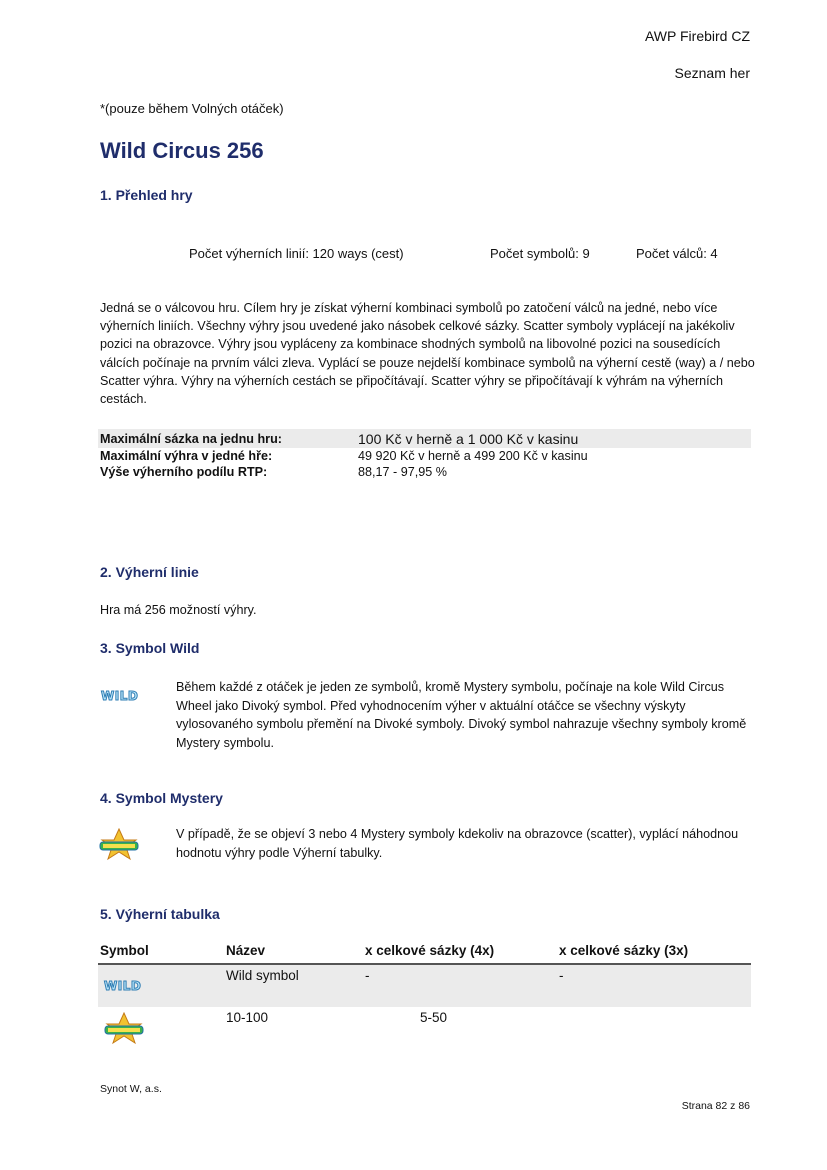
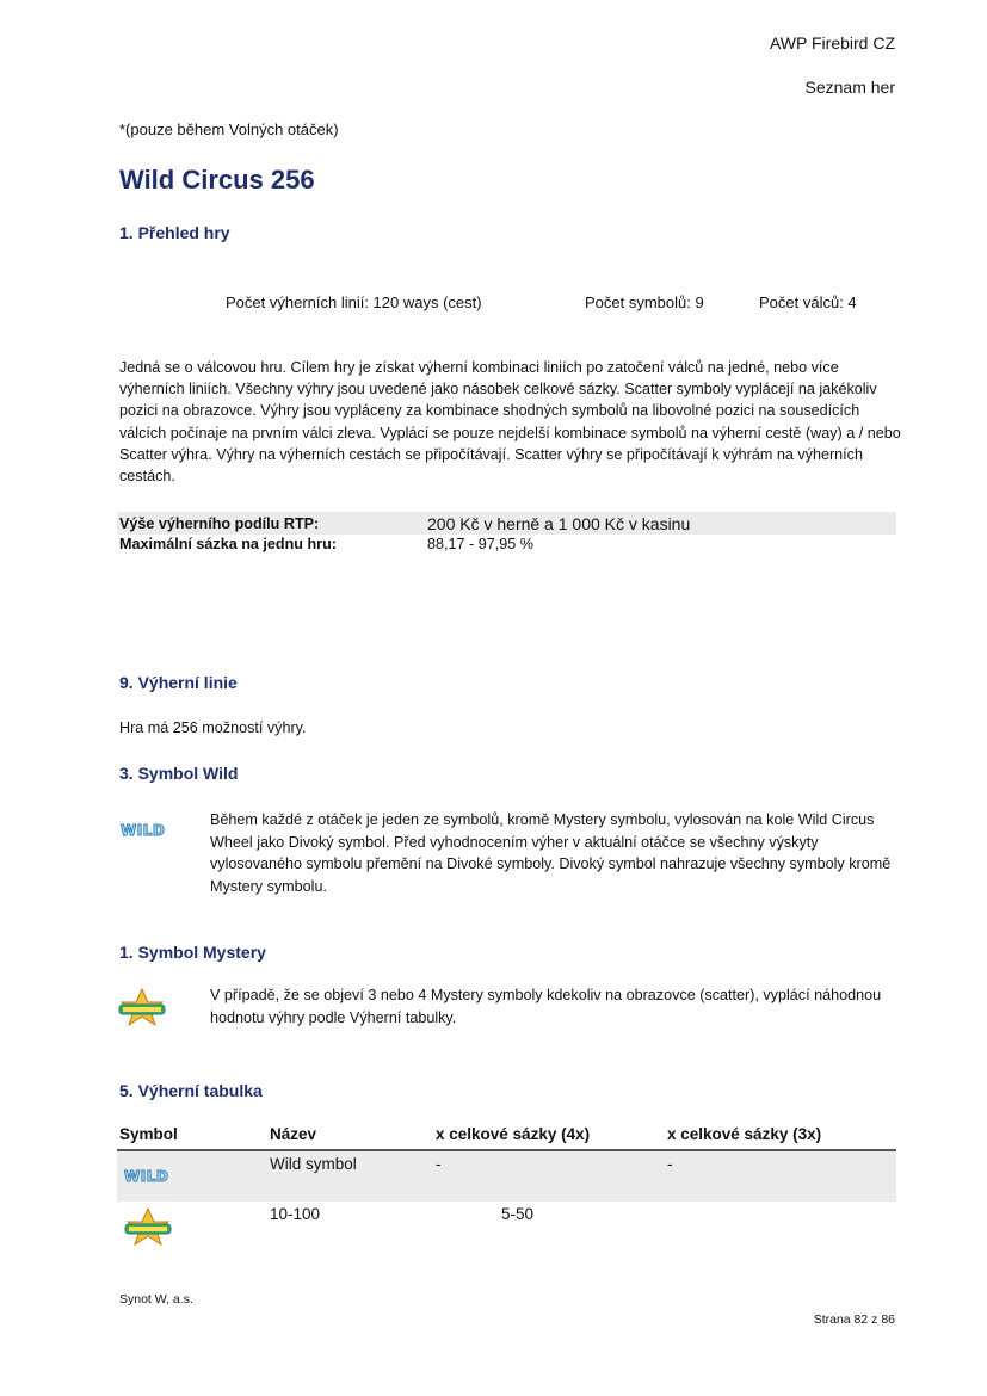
  AWP Firebird CZ
  Seznam her
  *(pouze během Volných otáček)
  Wild Circus 256
  1. Přehled hry
  Počet výherních linií: 120 ways (cest)
  Počet symbolů: 9
  Počet válců: 4
- Jedná se o válcovou hru. Cílem hry je získat výherní kombinaci symbolů po zatočení válců na jedné, nebo více výherních liniích. Všechny výhry jsou uvedené jako násobek celkové sázky. Scatter symboly vyplácejí na jakékoliv pozici na obrazovce. Výhry jsou vypláceny za kombinace shodných symbolů na libovolné pozici na sousedících válcích počínaje na prvním válci zleva. Vyplácí se pouze nejdelší kombinace symbolů na výherní cestě (way) a / nebo Scatter výhra. Výhry na výherních cestách se připočítávají. Scatter výhry se připočítávají k výhrám na výherních cestách.
+ Jedná se o válcovou hru. Cílem hry je získat výherní kombinaci liniích po zatočení válců na jedné, nebo více výherních liniích. Všechny výhry jsou uvedené jako násobek celkové sázky. Scatter symboly vyplácejí na jakékoliv pozici na obrazovce. Výhry jsou vypláceny za kombinace shodných symbolů na libovolné pozici na sousedících válcích počínaje na prvním válci zleva. Vyplácí se pouze nejdelší kombinace symbolů na výherní cestě (way) a / nebo Scatter výhra. Výhry na výherních cestách se připočítávají. Scatter výhry se připočítávají k výhrám na výherních cestách.
- Maximální sázka na jednu hru:
+ Výše výherního podílu RTP:
- 100 Kč v herně a 1 000 Kč v kasinu
+ 200 Kč v herně a 1 000 Kč v kasinu
- Maximální výhra v jedné hře:
- 49 920 Kč v herně a 499 200 Kč v kasinu
- Výše výherního podílu RTP:
+ Maximální sázka na jednu hru:
  88,17 - 97,95 %
- 2. Výherní linie
+ 9. Výherní linie
  Hra má 256 možností výhry.
  3. Symbol Wild
  WILD
- Během každé z otáček je jeden ze symbolů, kromě Mystery symbolu, počínaje na kole Wild Circus Wheel jako Divoký symbol. Před vyhodnocením výher v aktuální otáčce se všechny výskyty vylosovaného symbolu přemění na Divoké symboly. Divoký symbol nahrazuje všechny symboly kromě Mystery symbolu.
+ Během každé z otáček je jeden ze symbolů, kromě Mystery symbolu, vylosován na kole Wild Circus Wheel jako Divoký symbol. Před vyhodnocením výher v aktuální otáčce se všechny výskyty vylosovaného symbolu přemění na Divoké symboly. Divoký symbol nahrazuje všechny symboly kromě Mystery symbolu.
- 4. Symbol Mystery
+ 1. Symbol Mystery
  V případě, že se objeví 3 nebo 4 Mystery symboly kdekoliv na obrazovce (scatter), vyplácí náhodnou hodnotu výhry podle Výherní tabulky.
  5. Výherní tabulka
  Symbol
  Název
  x celkové sázky (4x)
  x celkové sázky (3x)
  WILD
  Wild symbol
  -
  -
  10-100
  5-50
  Synot W, a.s.
  Strana 82 z 86
